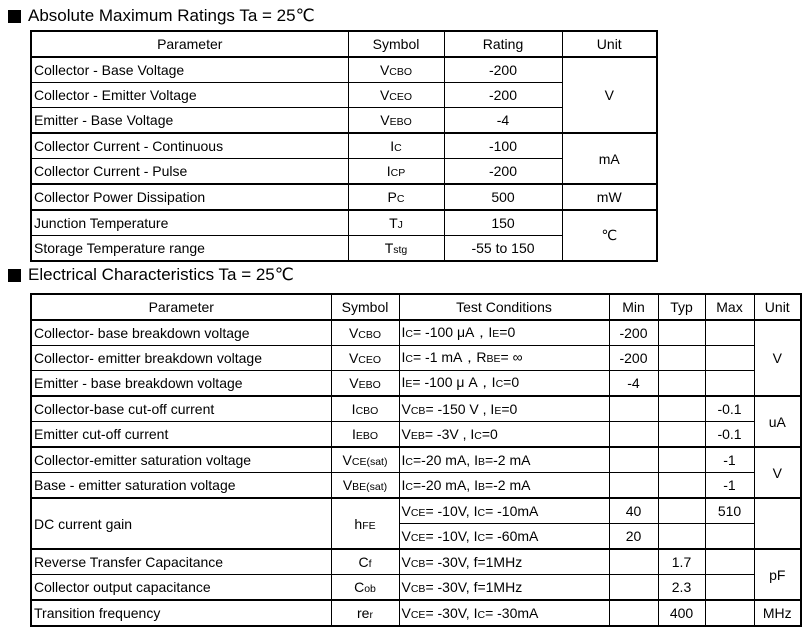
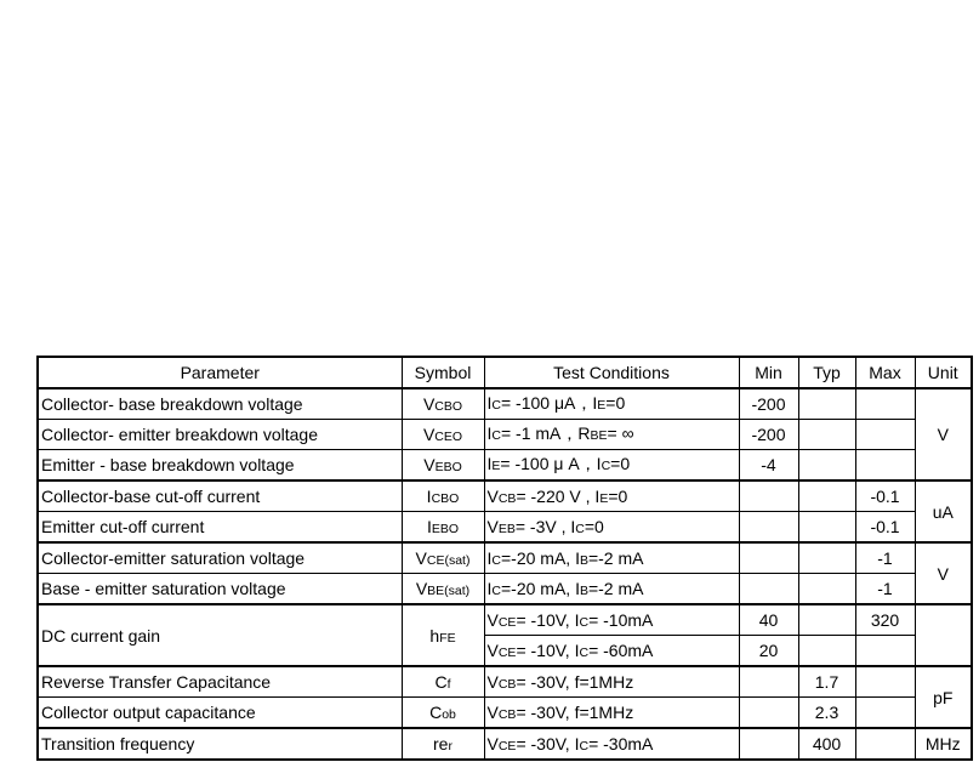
- Absolute Maximum Ratings Ta = 25℃
- Parameter	Symbol	Rating	Unit
- Collector - Base Voltage	VCBO	-200	V
- Collector - Emitter Voltage	VCEO	-200
- Emitter - Base Voltage	VEBO	-4
- Collector Current - Continuous	IC	-100	mA
- Collector Current - Pulse	ICP	-200
- Collector Power Dissipation	PC	500	mW
- Junction Temperature	TJ	150	℃
- Storage Temperature range	Tstg	-55 to 150
- Electrical Characteristics Ta = 25℃
  Parameter	Symbol	Test Conditions	Min	Typ	Max	Unit
  Collector- base breakdown voltage	VCBO	IC= -100 μA，IE=0	-200			V
  Collector- emitter breakdown voltage	VCEO	IC= -1 mA，RBE= ∞	-200
  Emitter - base breakdown voltage	VEBO	IE= -100 μ A，IC=0	-4
- Collector-base cut-off current	ICBO	VCB= -150 V , IE=0			-0.1	uA
+ Collector-base cut-off current	ICBO	VCB= -220 V , IE=0			-0.1	uA
  Emitter cut-off current	IEBO	VEB= -3V , IC=0			-0.1
  Collector-emitter saturation voltage	VCE(sat)	IC=-20 mA, IB=-2 mA			-1	V
  Base - emitter saturation voltage	VBE(sat)	IC=-20 mA, IB=-2 mA			-1
- DC current gain	hFE	VCE= -10V, IC= -10mA	40		510
+ DC current gain	hFE	VCE= -10V, IC= -10mA	40		320
  VCE= -10V, IC= -60mA	20
  Reverse Transfer Capacitance	Cf	VCB= -30V, f=1MHz		1.7		pF
  Collector output capacitance	Cob	VCB= -30V, f=1MHz		2.3
  Transition frequency	rer	VCE= -30V, IC= -30mA		400		MHz
